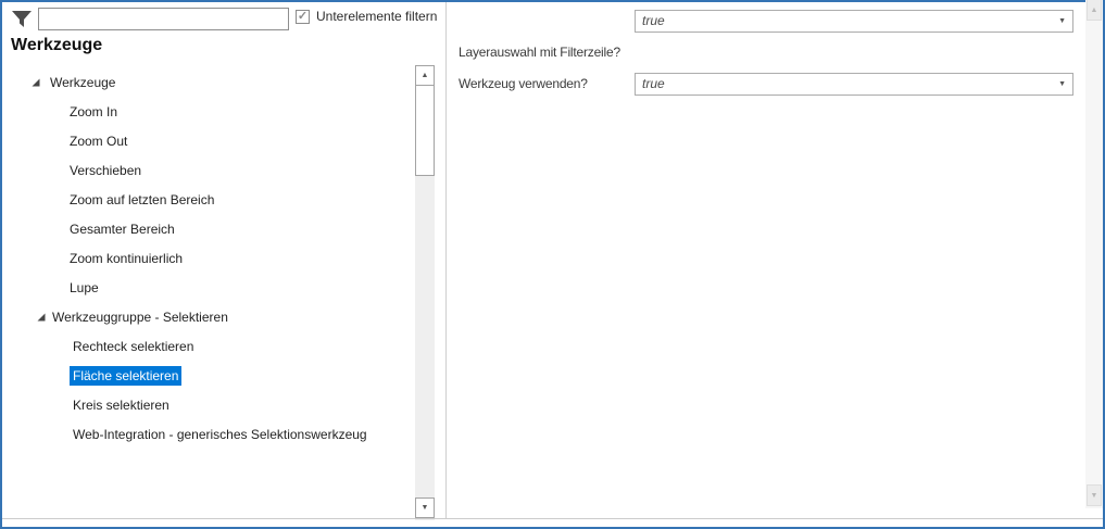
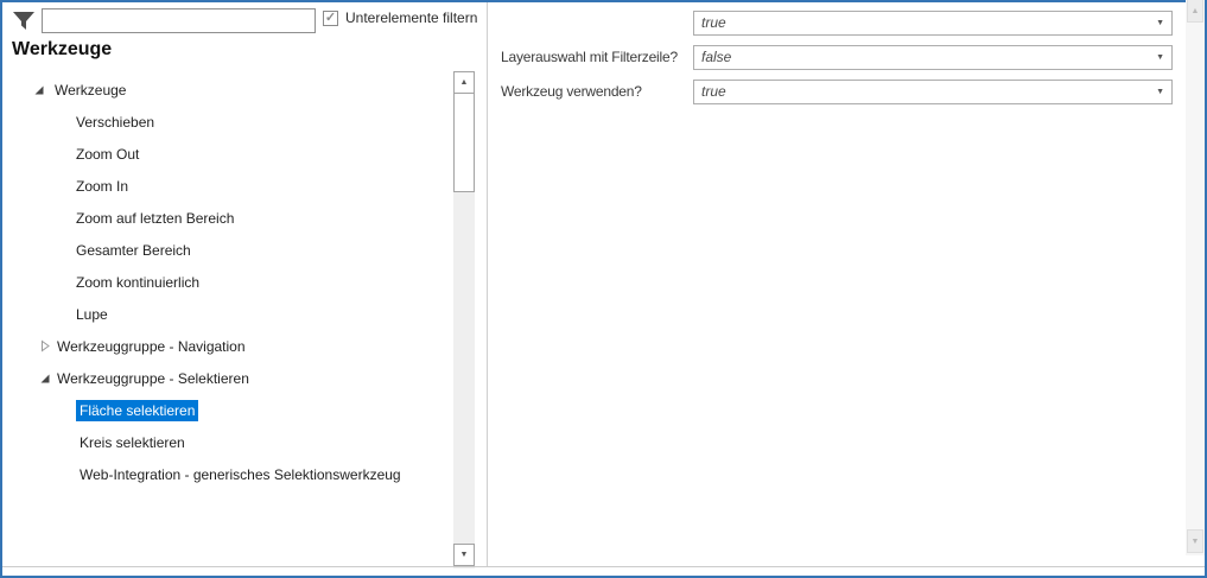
  ✓
  Unterelemente filtern
  Werkzeuge
  Werkzeuge
- Zoom In
+ Verschieben
  Zoom Out
- Verschieben
+ Zoom In
  Zoom auf letzten Bereich
  Gesamter Bereich
  Zoom kontinuierlich
  Lupe
+ Werkzeuggruppe - Navigation
  Werkzeuggruppe - Selektieren
- Rechteck selektieren
  Fläche selektieren
  Kreis selektieren
  Web-Integration - generisches Selektionswerkzeug
  true
  Layerauswahl mit Filterzeile?
+ false
  Werkzeug verwenden?
  true
